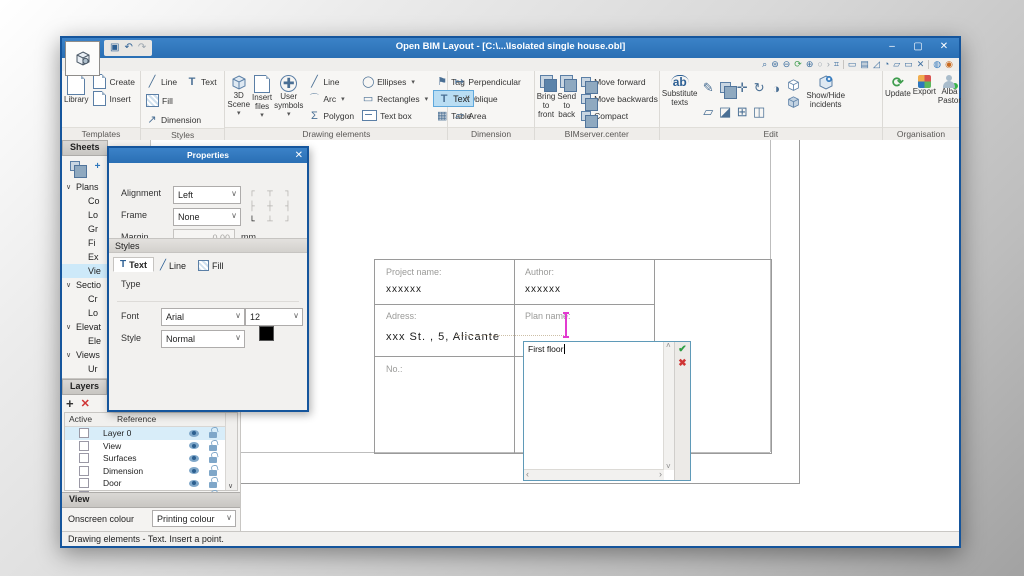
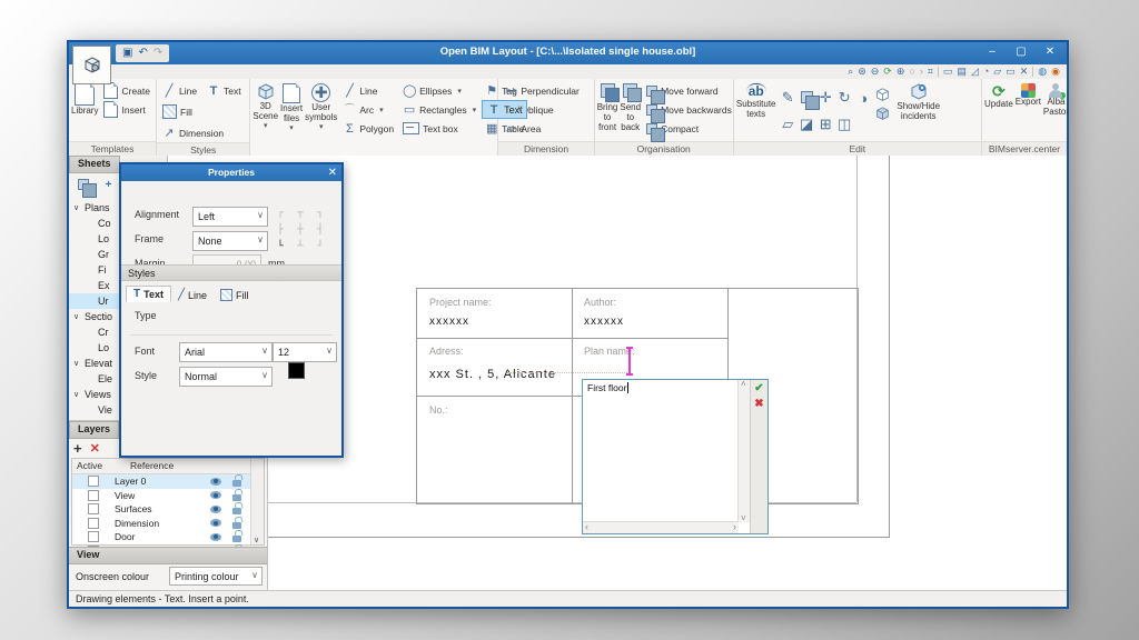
  Open BIM Layout - [C:\...\Isolated single house.obl]
  –
  ▢
  ✕
  ▣
  ↶
  ↷
  ⌕
  ⊛
  ⊖
  ⟳
  ⊕
  ○
  ›
  ⌗
  ▭
  ▤
  ◿
  ◔
  ▱
  ▭
  ✕
  ◍
  ◉
  Library
  Create
  Insert
  Templates
  ╱
  Line
  T
  Text
  Fill
  ↗
  Dimension
  Styles
  3D Scene
  Insert files
  ✚
  User symbols
  ╱
  Line
  ⌒
  Arc
  Σ
  Polygon
  ◯
  Ellipses
  ▭
  Rectangles
  Text box
  ⚑
  Tag
  T
  Text
  ▦
  Table
- Drawing elements
  ↦
  Perpendicular
  blique
  ▱
  Area
  Dimension
  Bring to front
  Send to back
  ove forward
  ove backwards
  ompact
- BIMserver.center
+ Organisation
  ab
  Substitute texts
  ✎
  ✛
  ↻
  ◑
  ▱
  ◪
  ⊞
  ◫
  Show/Hide incidents
  Edit
  ⟳
  Update
  Export
  Alba Pastor
- Organisation
+ BIMserver.center
  Project name:
  xxxxxx
  Author:
  xxxxxx
  Adress:
  xxx St. , 5, Alicante
  Plan nam:
  No.:
  First floor
  ✔
  ✖
  Sheets
  +
  Plans
  Co
  Lo
  Gr
  Fi
  Ex
- Vie
+ Ur
  Sectio
  Cr
  Lo
  Elevat
  Ele
  Views
- Ur
+ Vie
  Layers
  +
  ✕
  Active
  Reference
  Layer 0
  View
  Surfaces
  Dimension
  Door
  View
  Onscreen colour
  Printing colour
  Properties
  ✕
  Alignment
  Left
  Frame
  None
  Margin
  mm
  ┌
  ┬
  ┐
  ├
  ┼
  ┤
  └
  ┴
  ┘
  Styles
  T
  Text
  ╱
  Line
  Fill
  Type
  Font
  Arial
  12
  Style
  Normal
  Drawing elements - Text. Insert a point.
